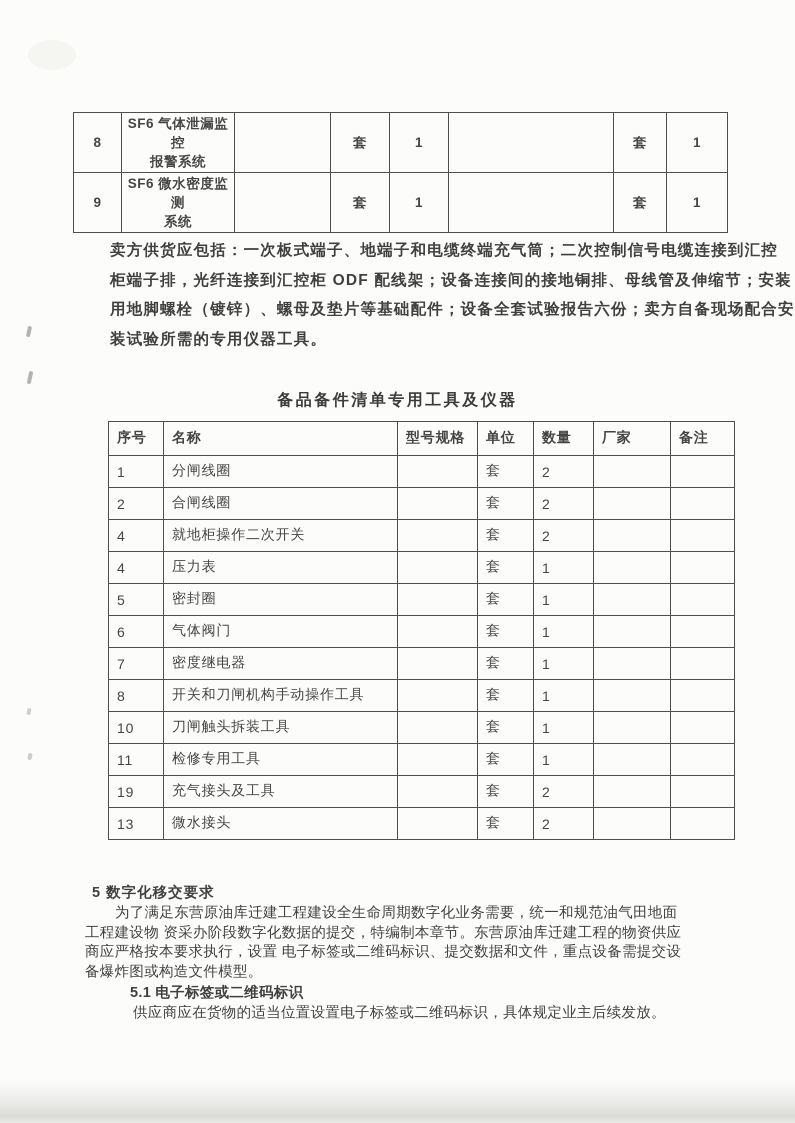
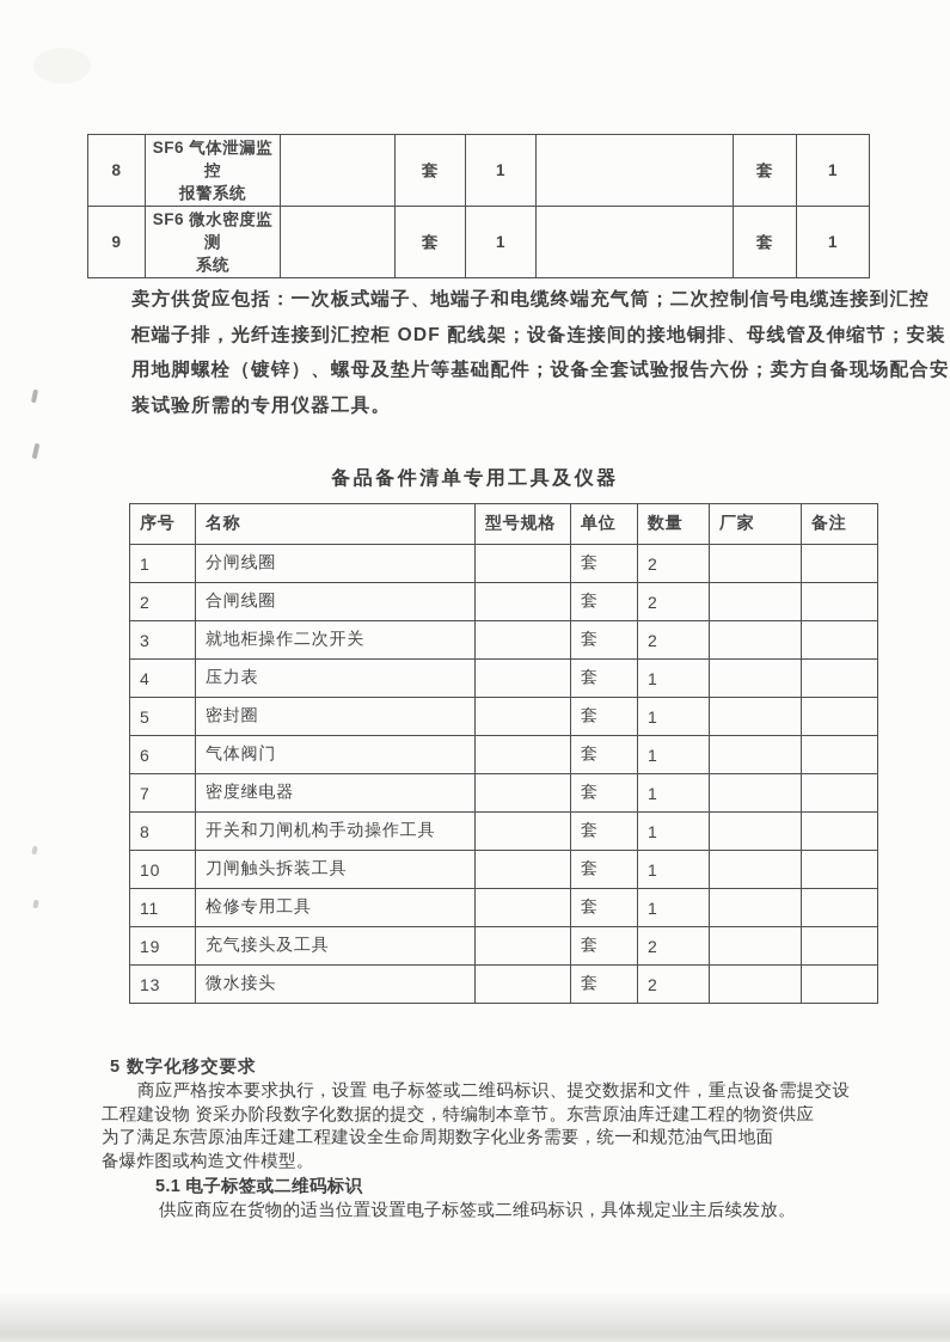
  8	SF6 气体泄漏监控报警系统		套	1		套	1
  9	SF6 微水密度监测系统		套	1		套	1
  卖方供货应包括：一次板式端子、地端子和电缆终端充气筒；二次控制信号电缆连接到汇控
  柜端子排，光纤连接到汇控柜 ODF 配线架；设备连接间的接地铜排、母线管及伸缩节；安装
  用地脚螺栓（镀锌）、螺母及垫片等基础配件；设备全套试验报告六份；卖方自备现场配合安
  装试验所需的专用仪器工具。
  备品备件清单专用工具及仪器
  序号	名称	型号规格	单位	数量	厂家	备注
  1	分闸线圈		套	2
  2	合闸线圈		套	2
- 4	就地柜操作二次开关		套	2
+ 3	就地柜操作二次开关		套	2
  4	压力表		套	1
  5	密封圈		套	1
  6	气体阀门		套	1
  7	密度继电器		套	1
  8	开关和刀闸机构手动操作工具		套	1
  10	刀闸触头拆装工具		套	1
  11	检修专用工具		套	1
  19	充气接头及工具		套	2
  13	微水接头		套	2
  5 数字化移交要求
- 为了满足东营原油库迁建工程建设全生命周期数字化业务需要，统一和规范油气田地面
+ 商应严格按本要求执行，设置 电子标签或二维码标识、提交数据和文件，重点设备需提交设
  工程建设物 资采办阶段数字化数据的提交，特编制本章节。东营原油库迁建工程的物资供应
- 商应严格按本要求执行，设置 电子标签或二维码标识、提交数据和文件，重点设备需提交设
+ 为了满足东营原油库迁建工程建设全生命周期数字化业务需要，统一和规范油气田地面
  备爆炸图或构造文件模型。
  5.1 电子标签或二维码标识
  供应商应在货物的适当位置设置电子标签或二维码标识，具体规定业主后续发放。
